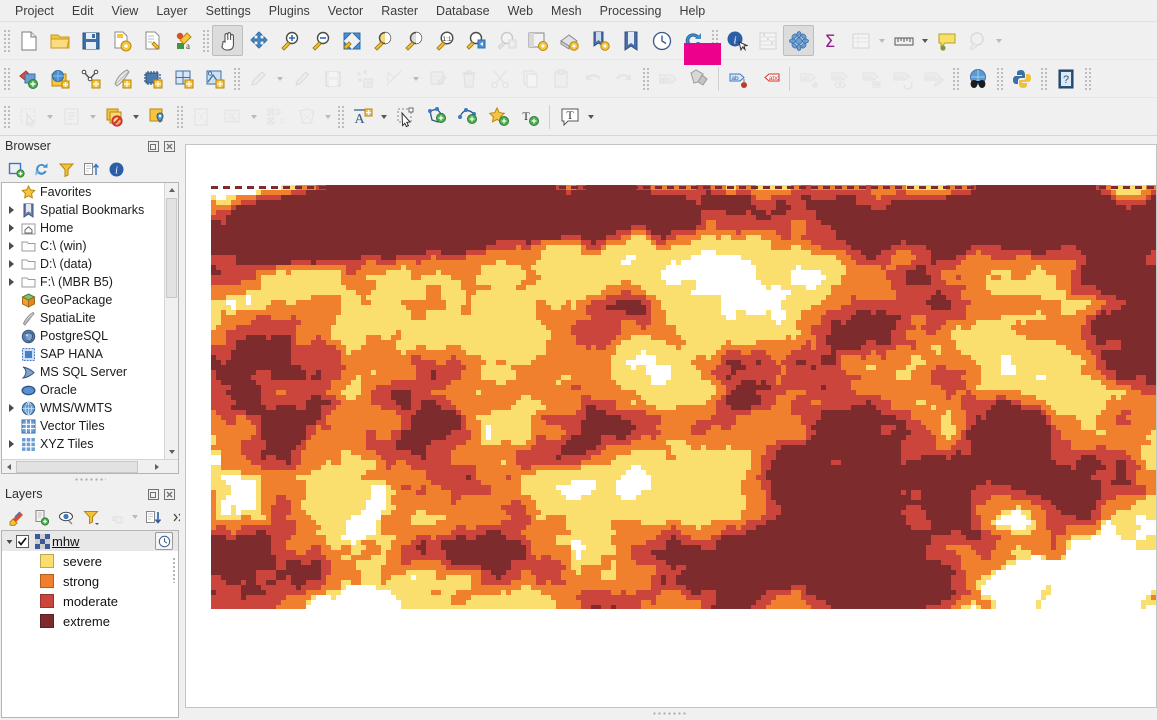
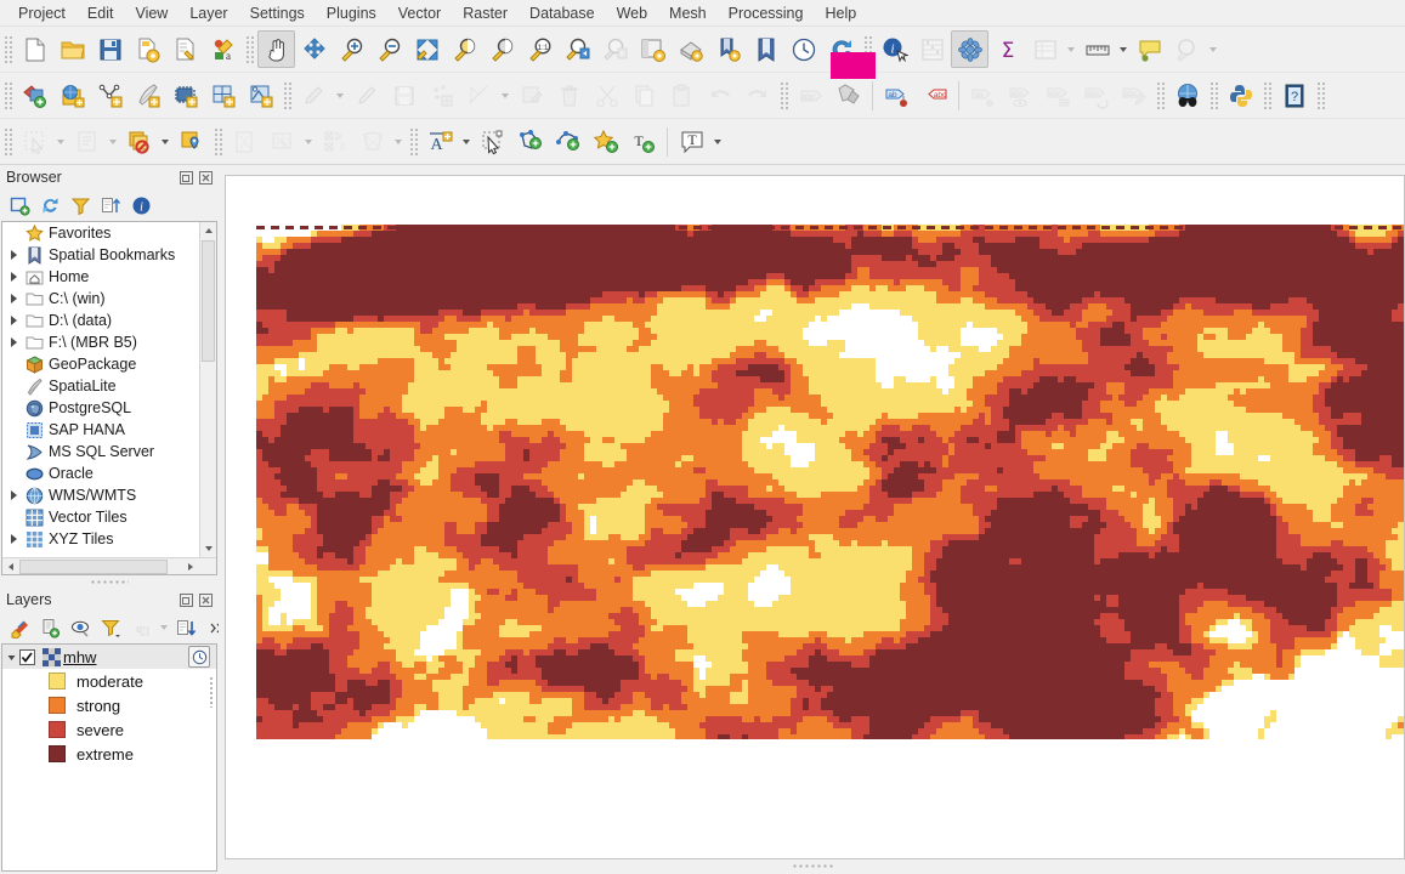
  Project
  Edit
  View
  Layer
  Settings
  Plugins
  Vector
  Raster
  Database
  Web
  Mesh
  Processing
  Help
  a
  i
  Σ
  ?
  A
  T
  T
  Browser
  i
  Favorites
  Spatial Bookmarks
  Home
  C:\ (win)
  D:\ (data)
  F:\ (MBR B5)
  GeoPackage
  SpatiaLite
  PostgreSQL
  SAP HANA
  MS SQL Server
  Oracle
  WMS/WMTS
  Vector Tiles
  XYZ Tiles
  Layers
  mhw
- severe
+ moderate
  strong
- moderate
+ severe
  extreme
